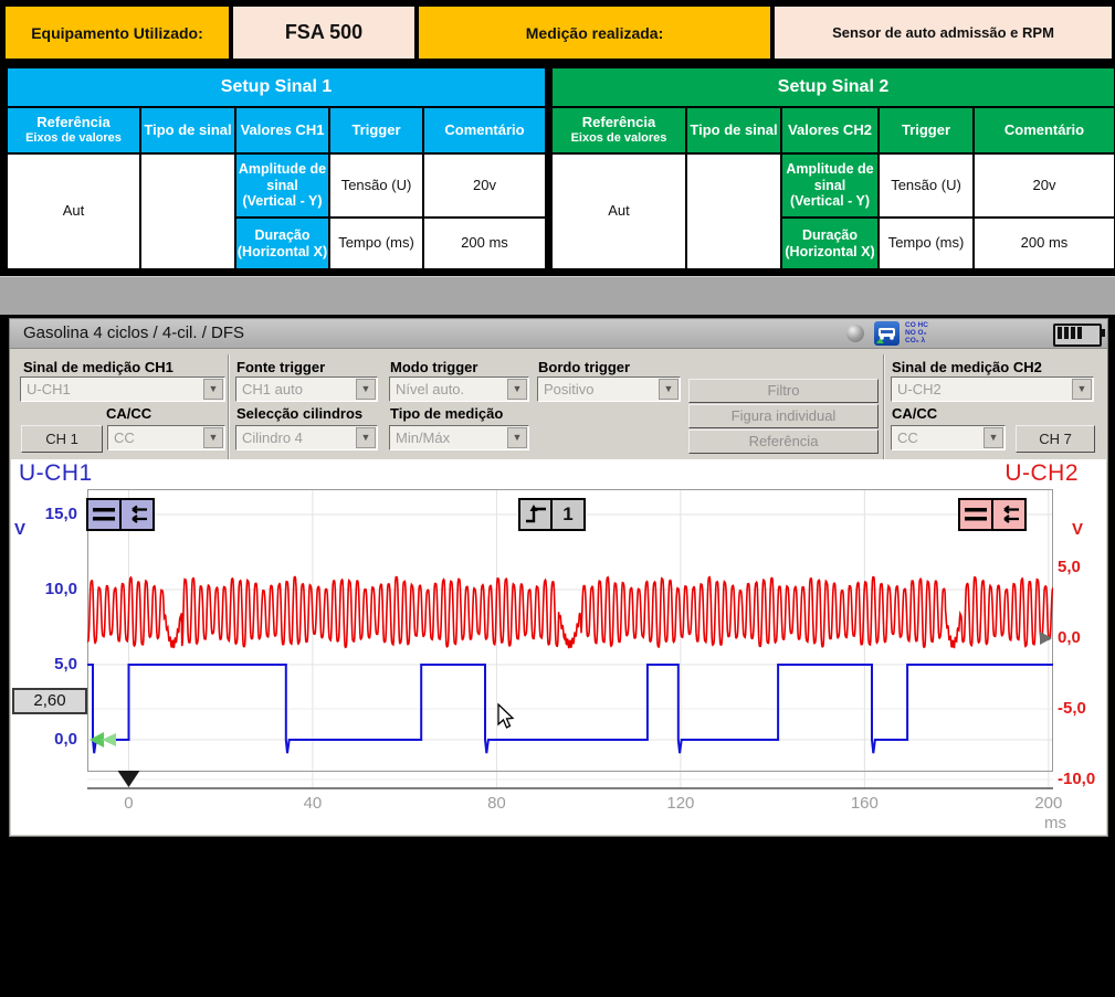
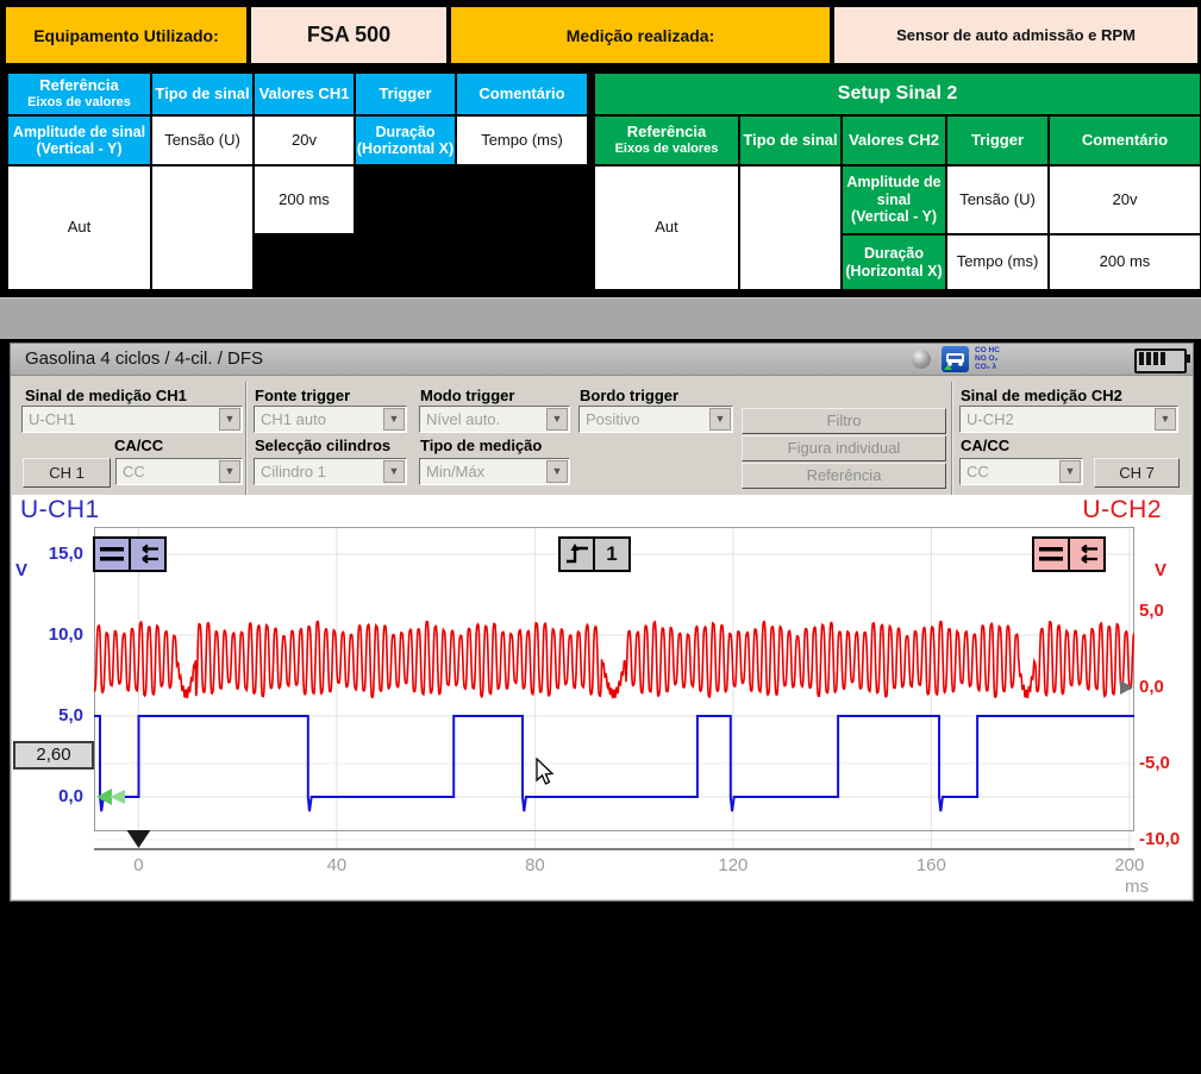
  Equipamento Utilizado:
  FSA 500
  Medição realizada:
  Sensor de auto admissão e RPM
- Setup Sinal 1
  Referência
  Eixos de valores
  Tipo de sinal
  Valores CH1
  Trigger
  Comentário
  Amplitude de sinal
  (Vertical - Y)
  Tensão (U)
  20v
  Aut
  Duração
  (Horizontal X)
  Tempo (ms)
  200 ms
  Setup Sinal 2
  Referência
  Eixos de valores
  Tipo de sinal
  Valores CH2
  Trigger
  Comentário
  Amplitude de sinal
  (Vertical - Y)
  Tensão (U)
  20v
  Aut
  Duração
  (Horizontal X)
  Tempo (ms)
  200 ms
  Gasolina 4 ciclos / 4-cil. / DFS
  Sinal de medição CH1
  U-CH1
  ▼
  CH 1
  CA/CC
  CC
  ▼
  Fonte trigger
  CH1 auto
  ▼
  Selecção cilindros
- Cilindro 4
+ Cilindro 1
  ▼
  Modo trigger
  Nível auto.
  ▼
  Tipo de medição
  Min/Máx
  ▼
  Bordo trigger
  Positivo
  ▼
  Filtro
  Figura individual
  Referência
  Sinal de medição CH2
  U-CH2
  ▼
  CA/CC
  CC
  ▼
  CH 7
  U-CH1
  U-CH2
  V
  V
  15,0
  10,0
  5,0
  0,0
  5,0
  0,0
  -5,0
  -10,0
  0
  40
  80
  120
  160
  200
  ms
  2,60
  1
